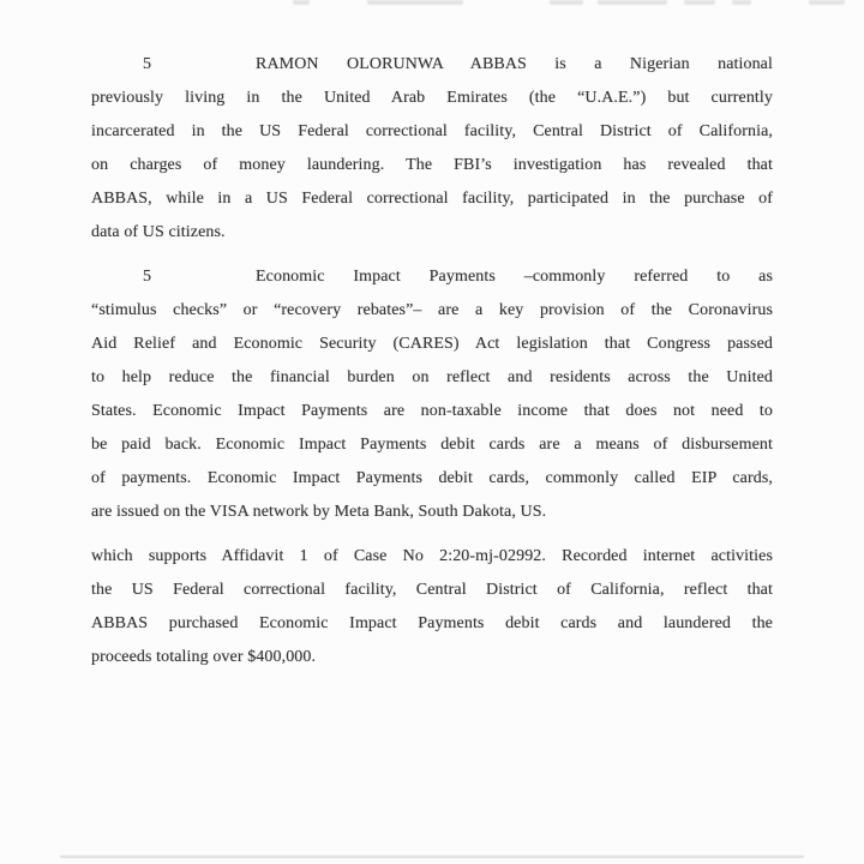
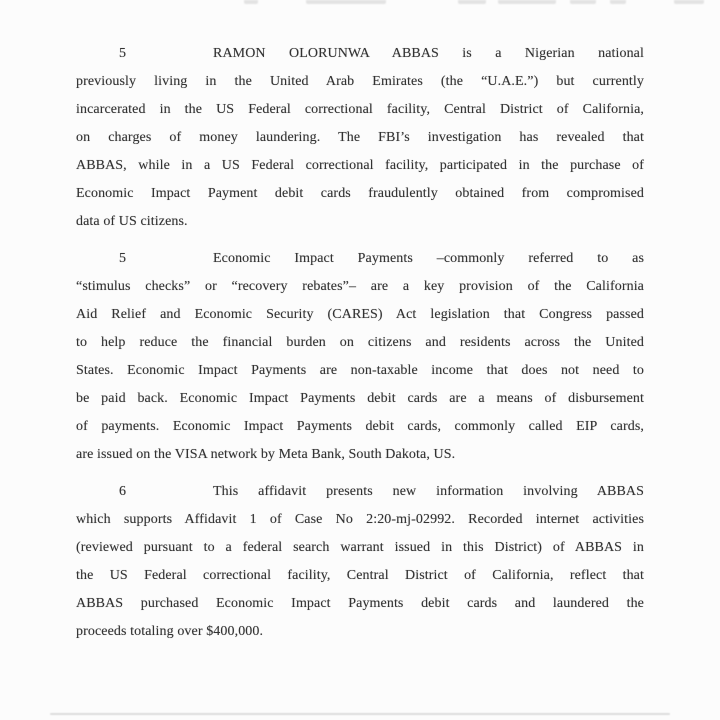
  5 RAMON OLORUNWA ABBAS is a Nigerian national
  previously living in the United Arab Emirates (the “U.A.E.”) but currently
  incarcerated in the US Federal correctional facility, Central District of California,
  on charges of money laundering. The FBI’s investigation has revealed that
  ABBAS, while in a US Federal correctional facility, participated in the purchase of
+ Economic Impact Payment debit cards fraudulently obtained from compromised
  data of US citizens.
  5 Economic Impact Payments –commonly referred to as
- “stimulus checks” or “recovery rebates”– are a key provision of the Coronavirus
+ “stimulus checks” or “recovery rebates”– are a key provision of the California
  Aid Relief and Economic Security (CARES) Act legislation that Congress passed
- to help reduce the financial burden on reflect and residents across the United
+ to help reduce the financial burden on citizens and residents across the United
  States. Economic Impact Payments are non-taxable income that does not need to
  be paid back. Economic Impact Payments debit cards are a means of disbursement
  of payments. Economic Impact Payments debit cards, commonly called EIP cards,
  are issued on the VISA network by Meta Bank, South Dakota, US.
+ 6 This affidavit presents new information involving ABBAS
  which supports Affidavit 1 of Case No 2:20-mj-02992. Recorded internet activities
+ (reviewed pursuant to a federal search warrant issued in this District) of ABBAS in
  the US Federal correctional facility, Central District of California, reflect that
  ABBAS purchased Economic Impact Payments debit cards and laundered the
  proceeds totaling over $400,000.
